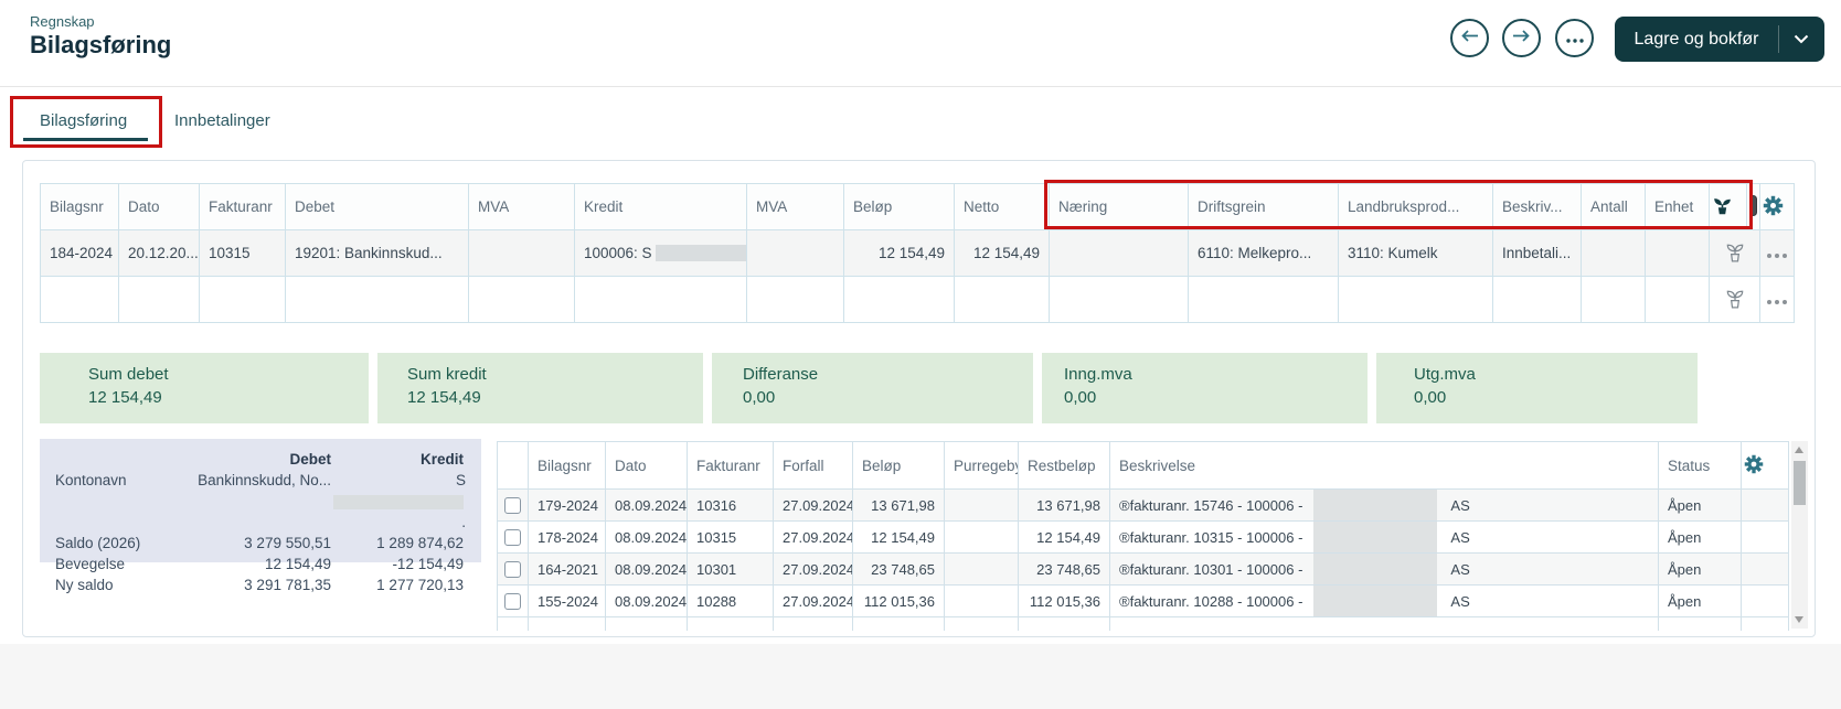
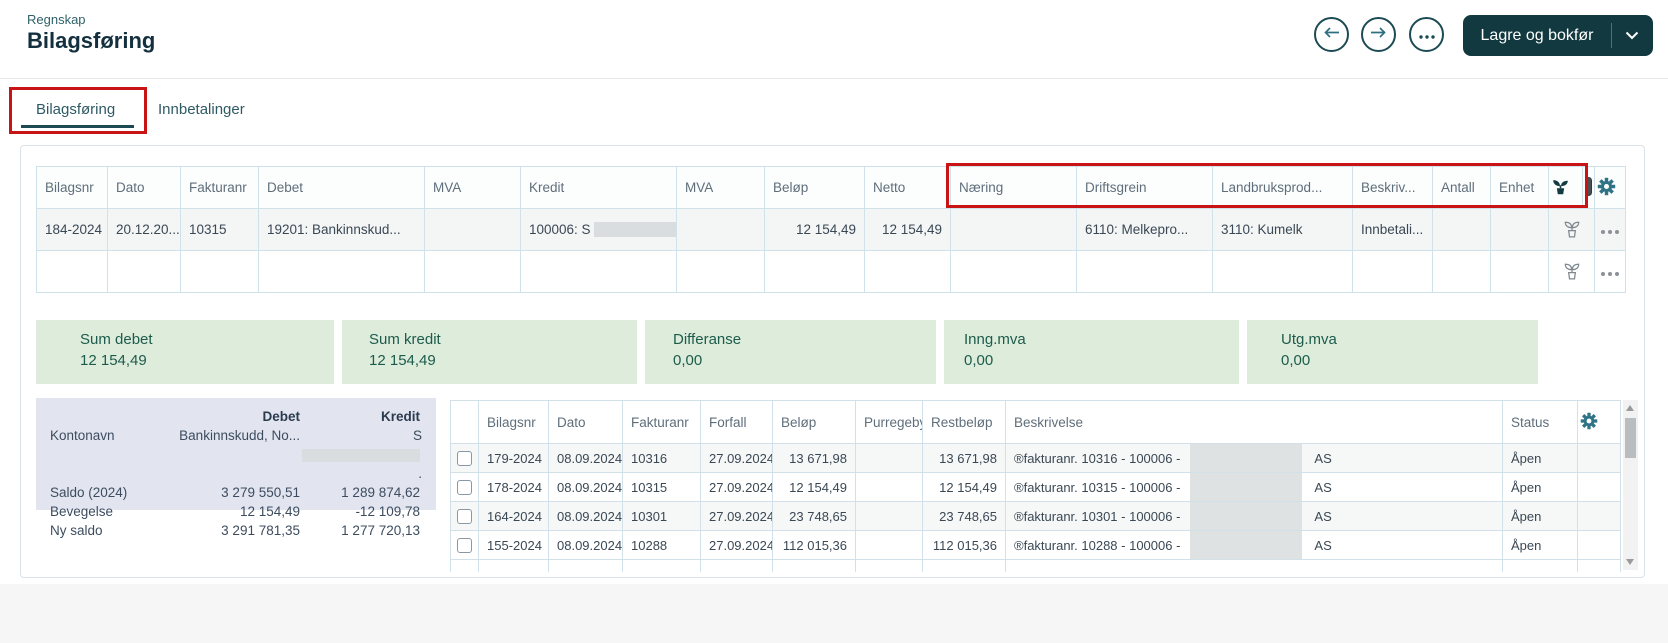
  Regnskap
  Bilagsføring
  Lagre og bokfør
  Bilagsføring
  Innbetalinger
  Bilagsnr	Dato	Fakturanr	Debet	MVA	Kredit	MVA	Beløp	Netto	Næring	Driftsgrein	Landbruksprod...	Beskriv...	Antall	Enhet
  184-2024	20.12.20...	10315	19201: Bankinnskud...		100006: S		12 154,49	12 154,49		6110: Melkepro...	3110: Kumelk	Innbetali...
  Sum debet
  12 154,49
  Sum kredit
  12 154,49
  Differanse
  0,00
  Inng.mva
  0,00
  Utg.mva
  0,00
  Debet
  Kredit
  Kontonavn
  Bankinnskudd, No...
  S.
- Saldo (2026)
+ Saldo (2024)
  3 279 550,51
  1 289 874,62
  Bevegelse
  12 154,49
- -12 154,49
+ -12 109,78
  Ny saldo
  3 291 781,35
  1 277 720,13
  	Bilagsnr	Dato	Fakturanr	Forfall	Beløp	Purregeb	Restbeløp	Beskrivelse	Status
- 	179-2024	08.09.2024	10316	27.09.2024	13 671,98		13 671,98	®fakturanr. 15746 - 100006 - AS	Åpen
+ 	179-2024	08.09.2024	10316	27.09.2024	13 671,98		13 671,98	®fakturanr. 10316 - 100006 - AS	Åpen
  	178-2024	08.09.2024	10315	27.09.2024	12 154,49		12 154,49	®fakturanr. 10315 - 100006 - AS	Åpen
- 	164-2021	08.09.2024	10301	27.09.2024	23 748,65		23 748,65	®fakturanr. 10301 - 100006 - AS	Åpen
+ 	164-2024	08.09.2024	10301	27.09.2024	23 748,65		23 748,65	®fakturanr. 10301 - 100006 - AS	Åpen
  	155-2024	08.09.2024	10288	27.09.2024	112 015,36		112 015,36	®fakturanr. 10288 - 100006 - AS	Åpen
